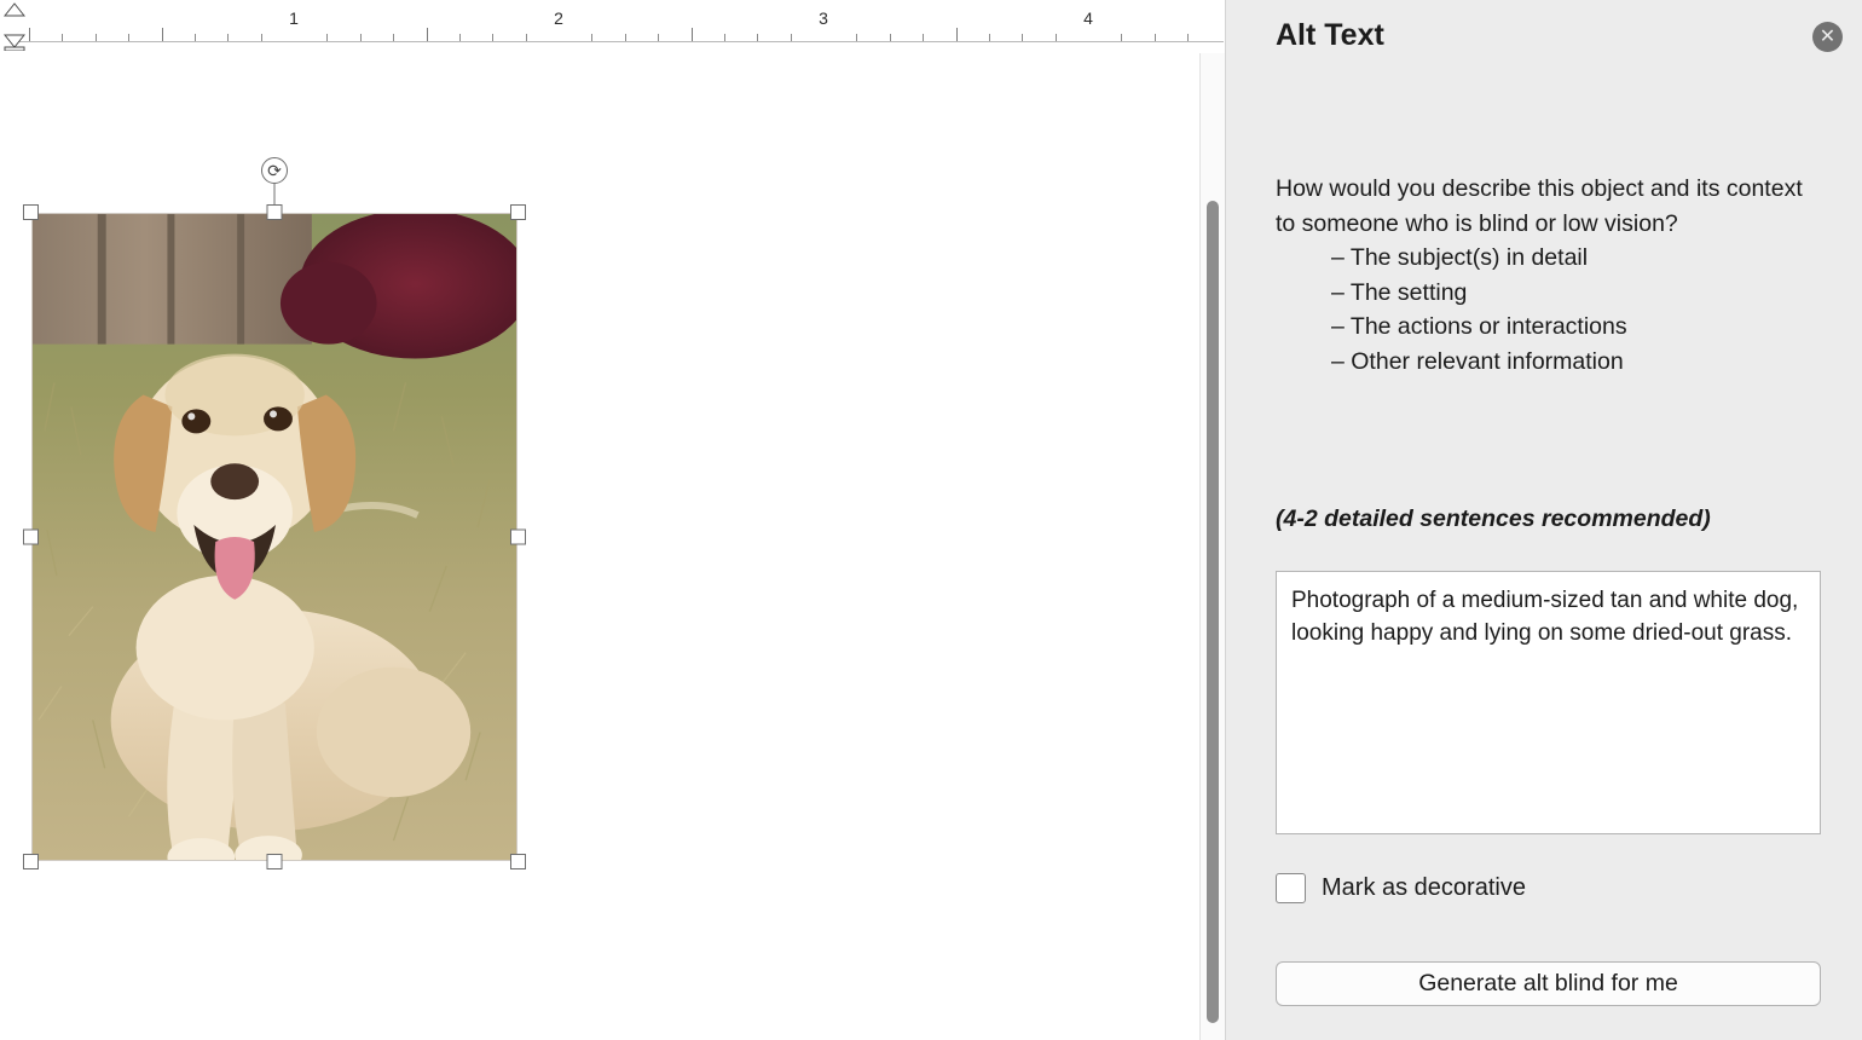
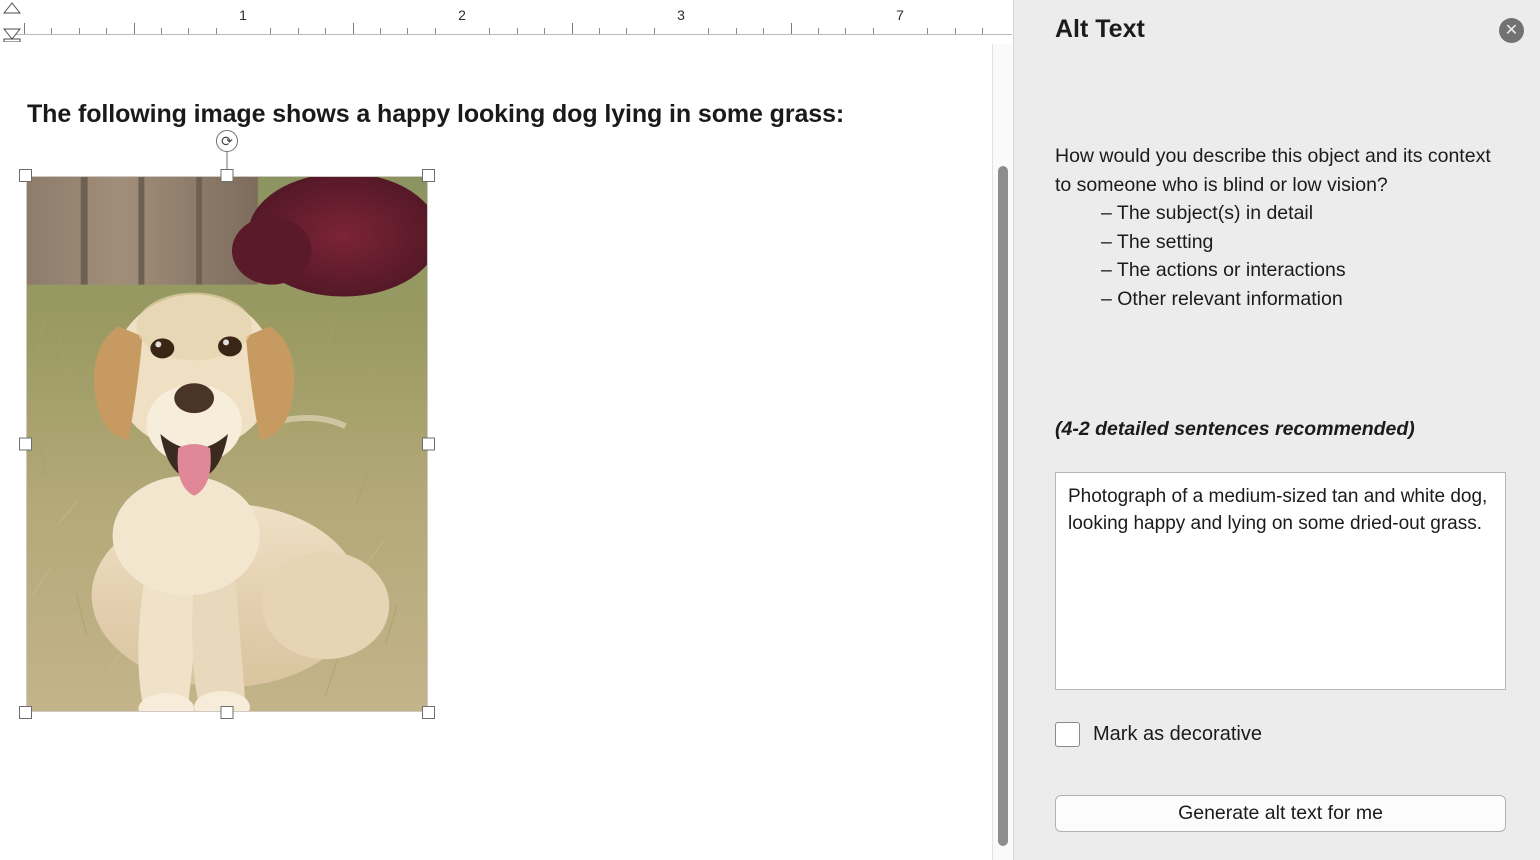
  1
  2
  3
- 4
+ 7
+ The following image shows a happy looking dog lying in some grass:
  ⟳
  Alt Text
  ✕
  How would you describe this object and its context to someone who is blind or low vision?
  – The subject(s) in detail
  – The setting
  – The actions or interactions
  – Other relevant information
  (4-2 detailed sentences recommended)
  Mark as decorative
- Generate alt blind for me
+ Generate alt text for me
